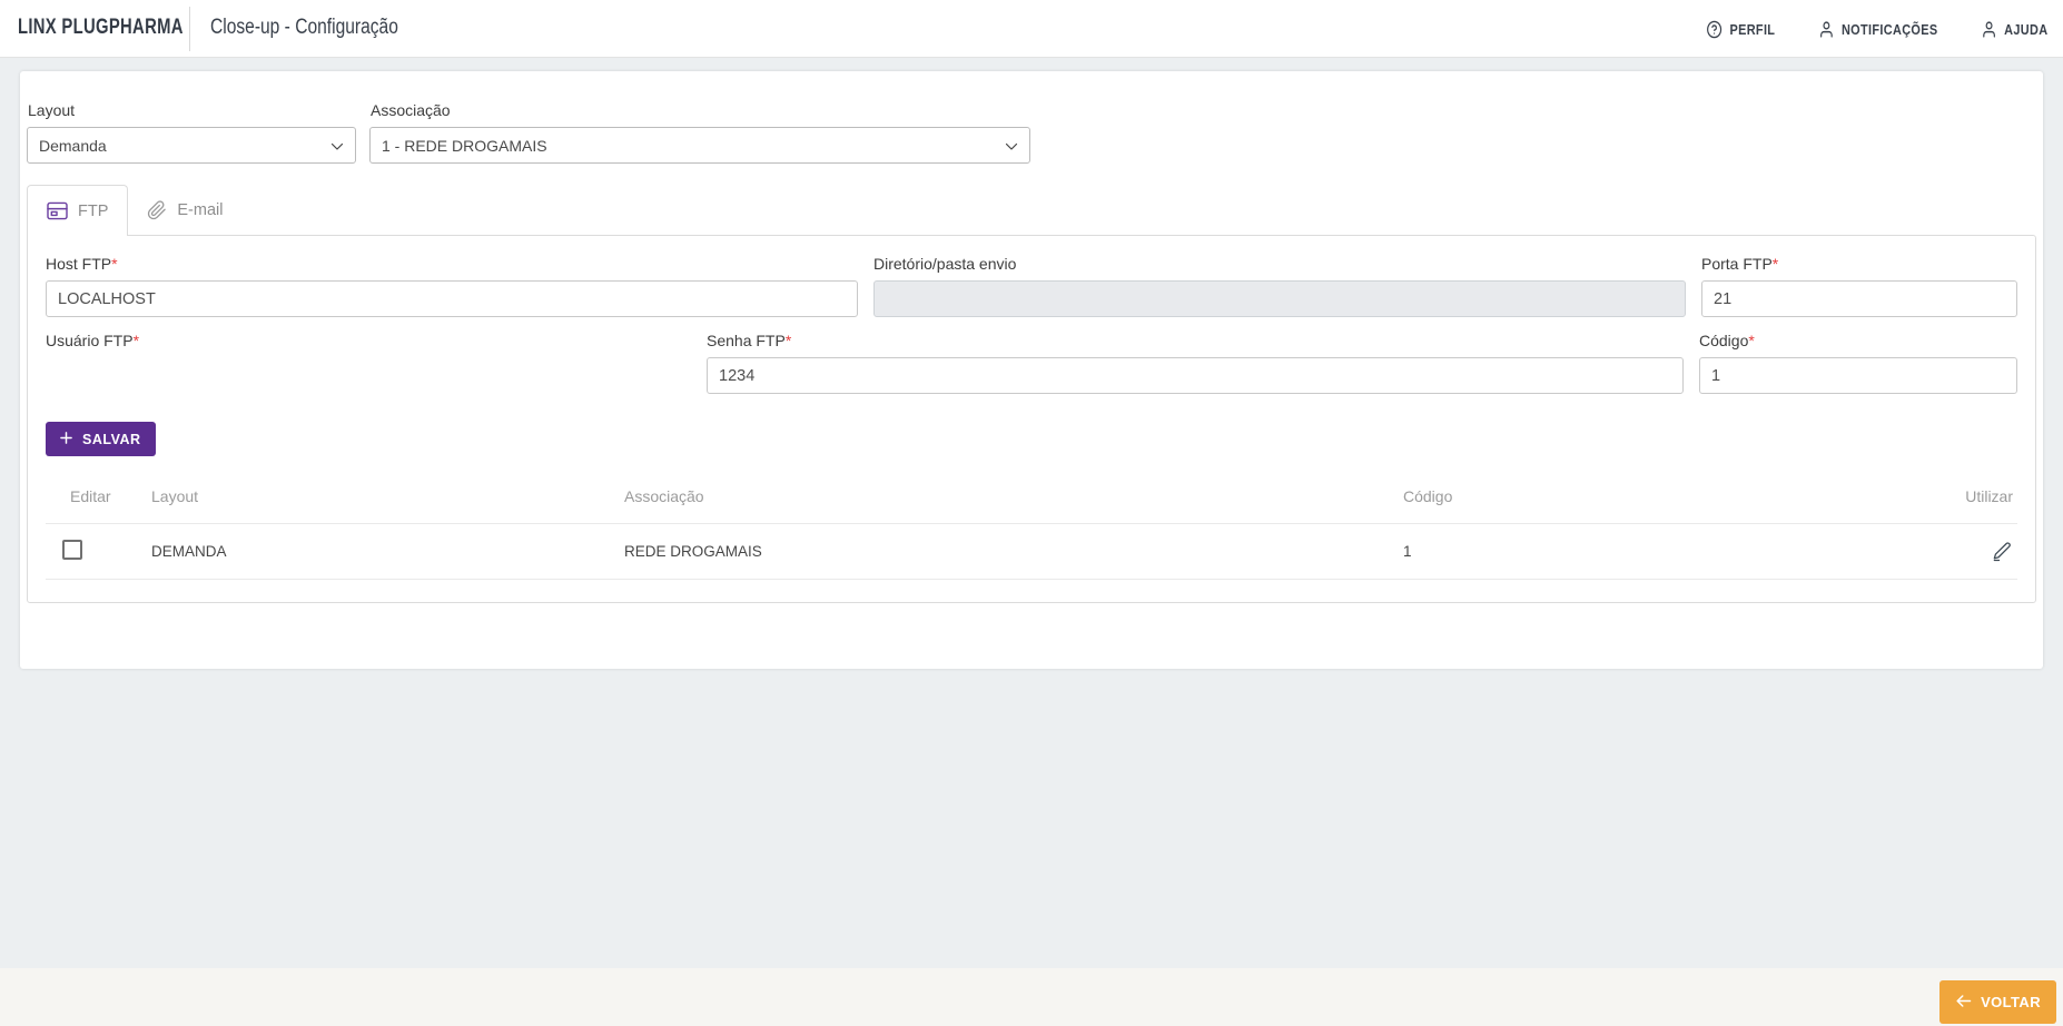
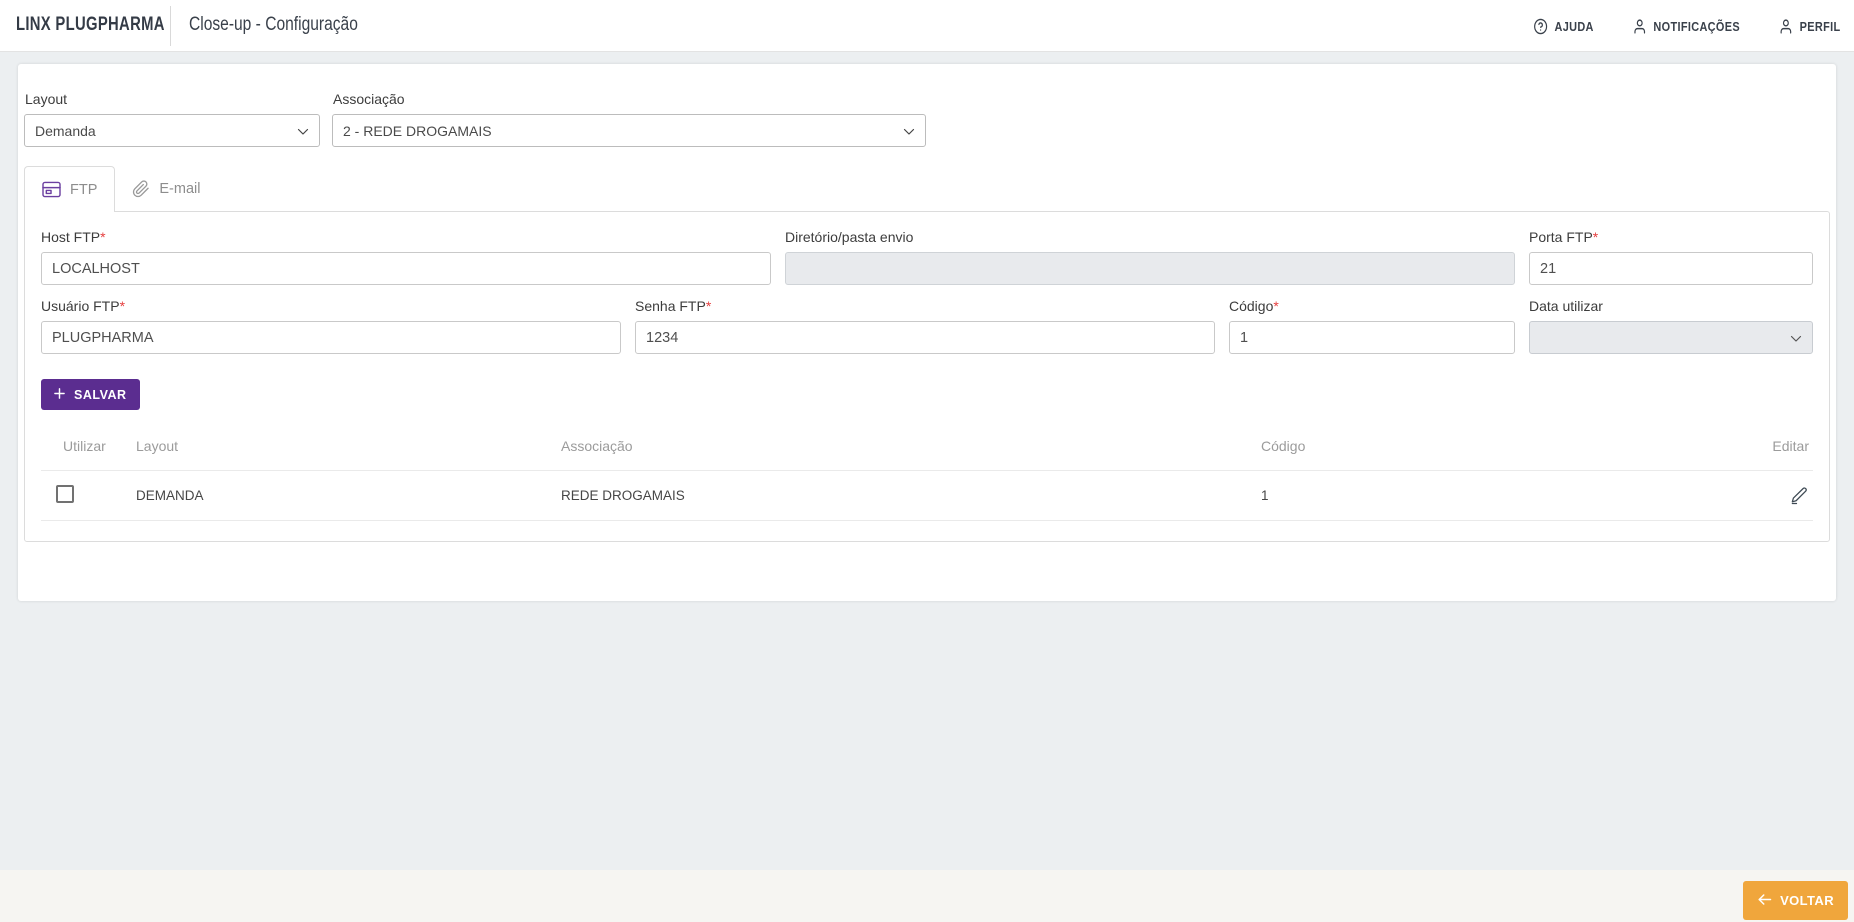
  LINX PLUGPHARMA
  Close-up - Configuração
- PERFIL
+ AJUDA
  NOTIFICAÇÕES
- AJUDA
+ PERFIL
  Layout
  Demanda
  Associação
- 1 - REDE DROGAMAIS
+ 2 - REDE DROGAMAIS
  FTP
  E-mail
  Host FTP*
  LOCALHOST
  Diretório/pasta envio
  Porta FTP*
  21
  Usuário FTP*
+ PLUGPHARMA
  Senha FTP*
  1234
  Código*
  1
+ Data utilizar
  SALVAR
- Editar
+ Utilizar
  Layout
  Associação
  Código
- Utilizar
+ Editar
  DEMANDA
  REDE DROGAMAIS
  1
  VOLTAR
